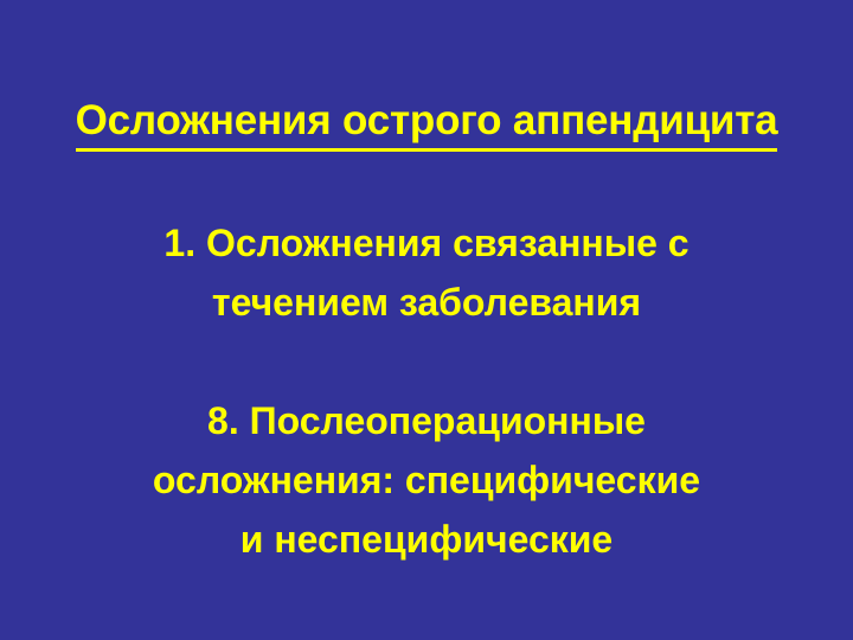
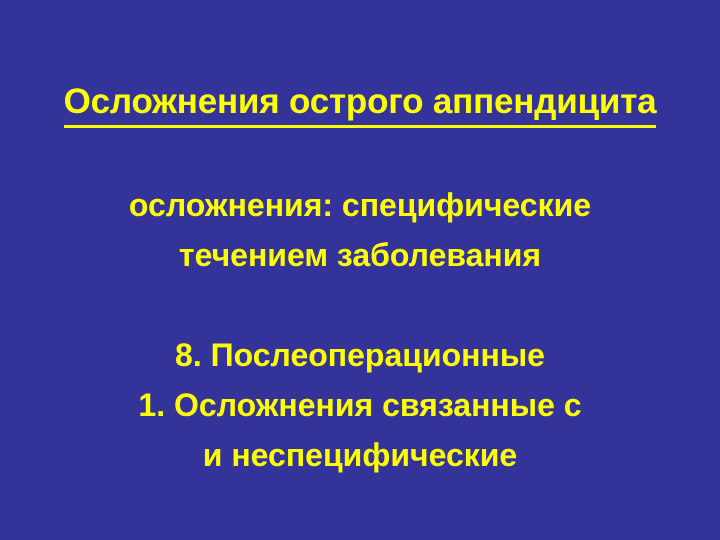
  Осложнения острого аппендицита
- 1. Осложнения связанные с
+ осложнения: специфические
  течением заболевания
  8. Послеоперационные
- осложнения: специфические
+ 1. Осложнения связанные с
  и неспецифические
